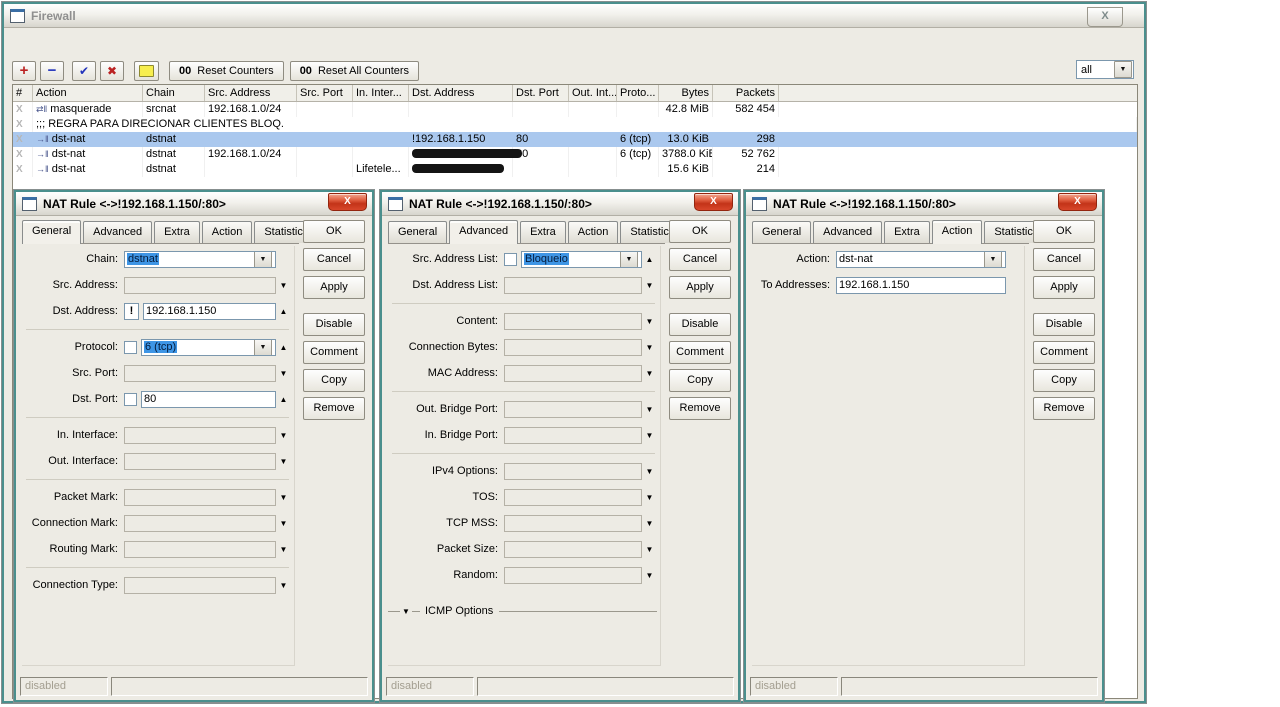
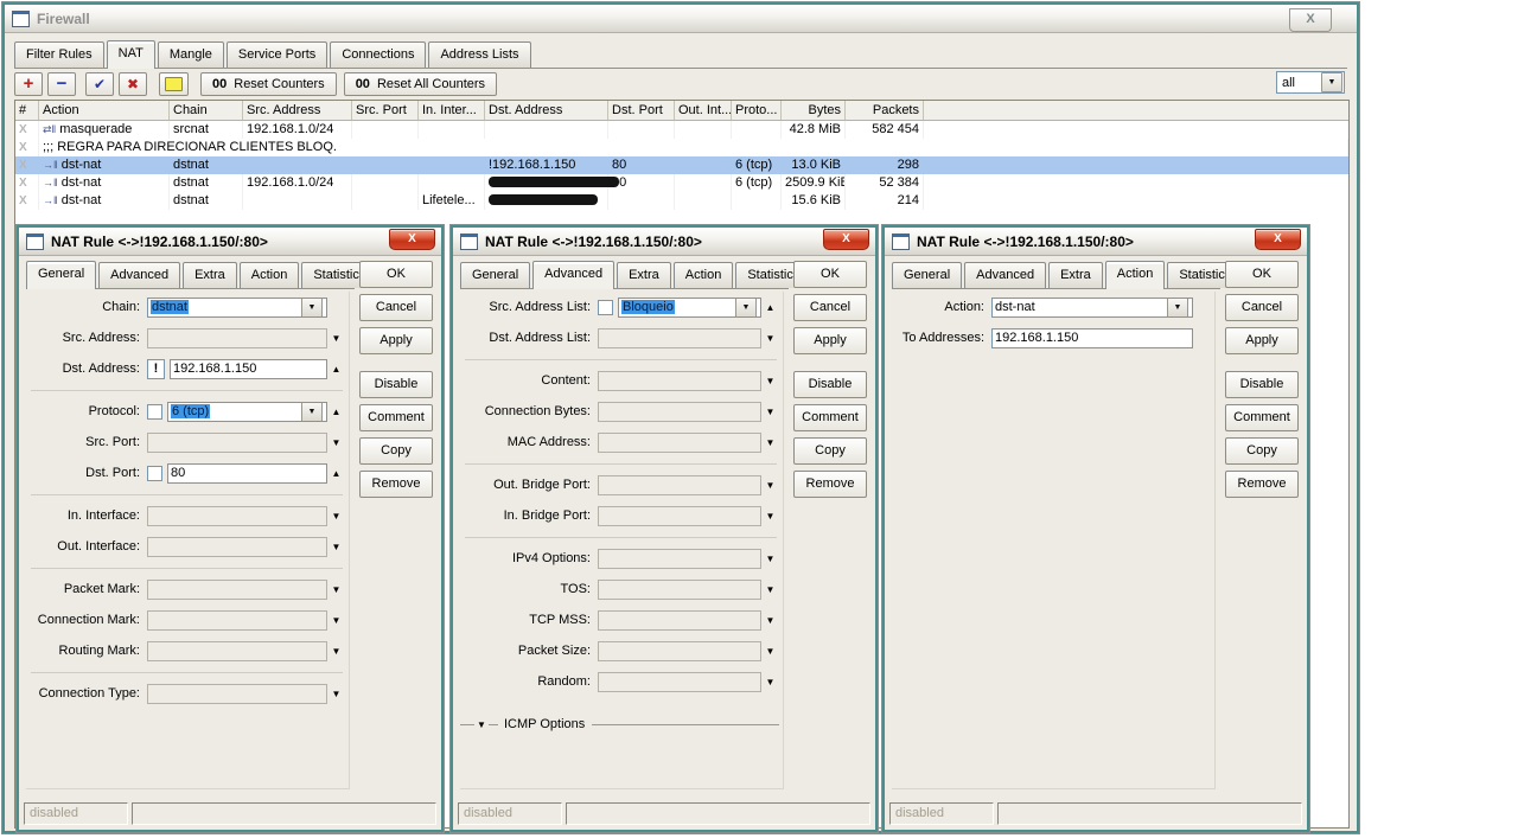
  Firewall
  X
+ Filter Rules
+ NAT
+ Mangle
+ Service Ports
+ Connections
+ Address Lists
  +
  −
  ✔
  ✖
  00
  Reset Counters
  00
  Reset All Counters
  all
  #
  Action
  Chain
  Src. Address
  Src. Port
  In. Inter...
  Dst. Address
  Dst. Port
  Out. Int...
  Proto...
  Bytes
  Packets
  X
  ⇄‖ masquerade
  srcnat
  192.168.1.0/24
  42.8 MiB
  582 454
  X
  ;;; REGRA PARA DIRECIONAR CLIENTES BLOQ.
  X
  →‖ dst-nat
  dstnat
  !192.168.1.150
  80
  6 (tcp)
  13.0 KiB
  298
  X
  →‖ dst-nat
  dstnat
  192.168.1.0/24
  6 (tcp)
- 3788.0 KiB
+ 2509.9 KiB
- 52 762
+ 52 384
  X
  →‖ dst-nat
  dstnat
  Lifetele...
  15.6 KiB
  214
  NAT Rule <->!192.168.1.150/:80>
  X
  General
  Advanced
  Extra
  Action
  Statistic
  Chain:
  dstnat
  Src. Address:
  ▼
  Dst. Address:
  !
  192.168.1.150
  ▲
  Protocol:
  6 (tcp)
  ▲
  Src. Port:
  ▼
  Dst. Port:
  80
  ▲
  In. Interface:
  ▼
  Out. Interface:
  ▼
  Packet Mark:
  ▼
  Connection Mark:
  ▼
  Routing Mark:
  ▼
  Connection Type:
  ▼
  OK
  Cancel
  Apply
  Disable
  Comment
  Copy
  Remove
  disabled
  NAT Rule <->!192.168.1.150/:80>
  X
  General
  Advanced
  Extra
  Action
  Statistic
  Src. Address List:
  Bloqueio
  ▲
  Dst. Address List:
  ▼
  Content:
  ▼
  Connection Bytes:
  ▼
  MAC Address:
  ▼
  Out. Bridge Port:
  ▼
  In. Bridge Port:
  ▼
  IPv4 Options:
  ▼
  TOS:
  ▼
  TCP MSS:
  ▼
  Packet Size:
  ▼
  Random:
  ▼
  ▼
  ICMP Options
  OK
  Cancel
  Apply
  Disable
  Comment
  Copy
  Remove
  disabled
  NAT Rule <->!192.168.1.150/:80>
  X
  General
  Advanced
  Extra
  Action
  Statistic
  Action:
  dst-nat
  To Addresses:
  192.168.1.150
  OK
  Cancel
  Apply
  Disable
  Comment
  Copy
  Remove
  disabled
